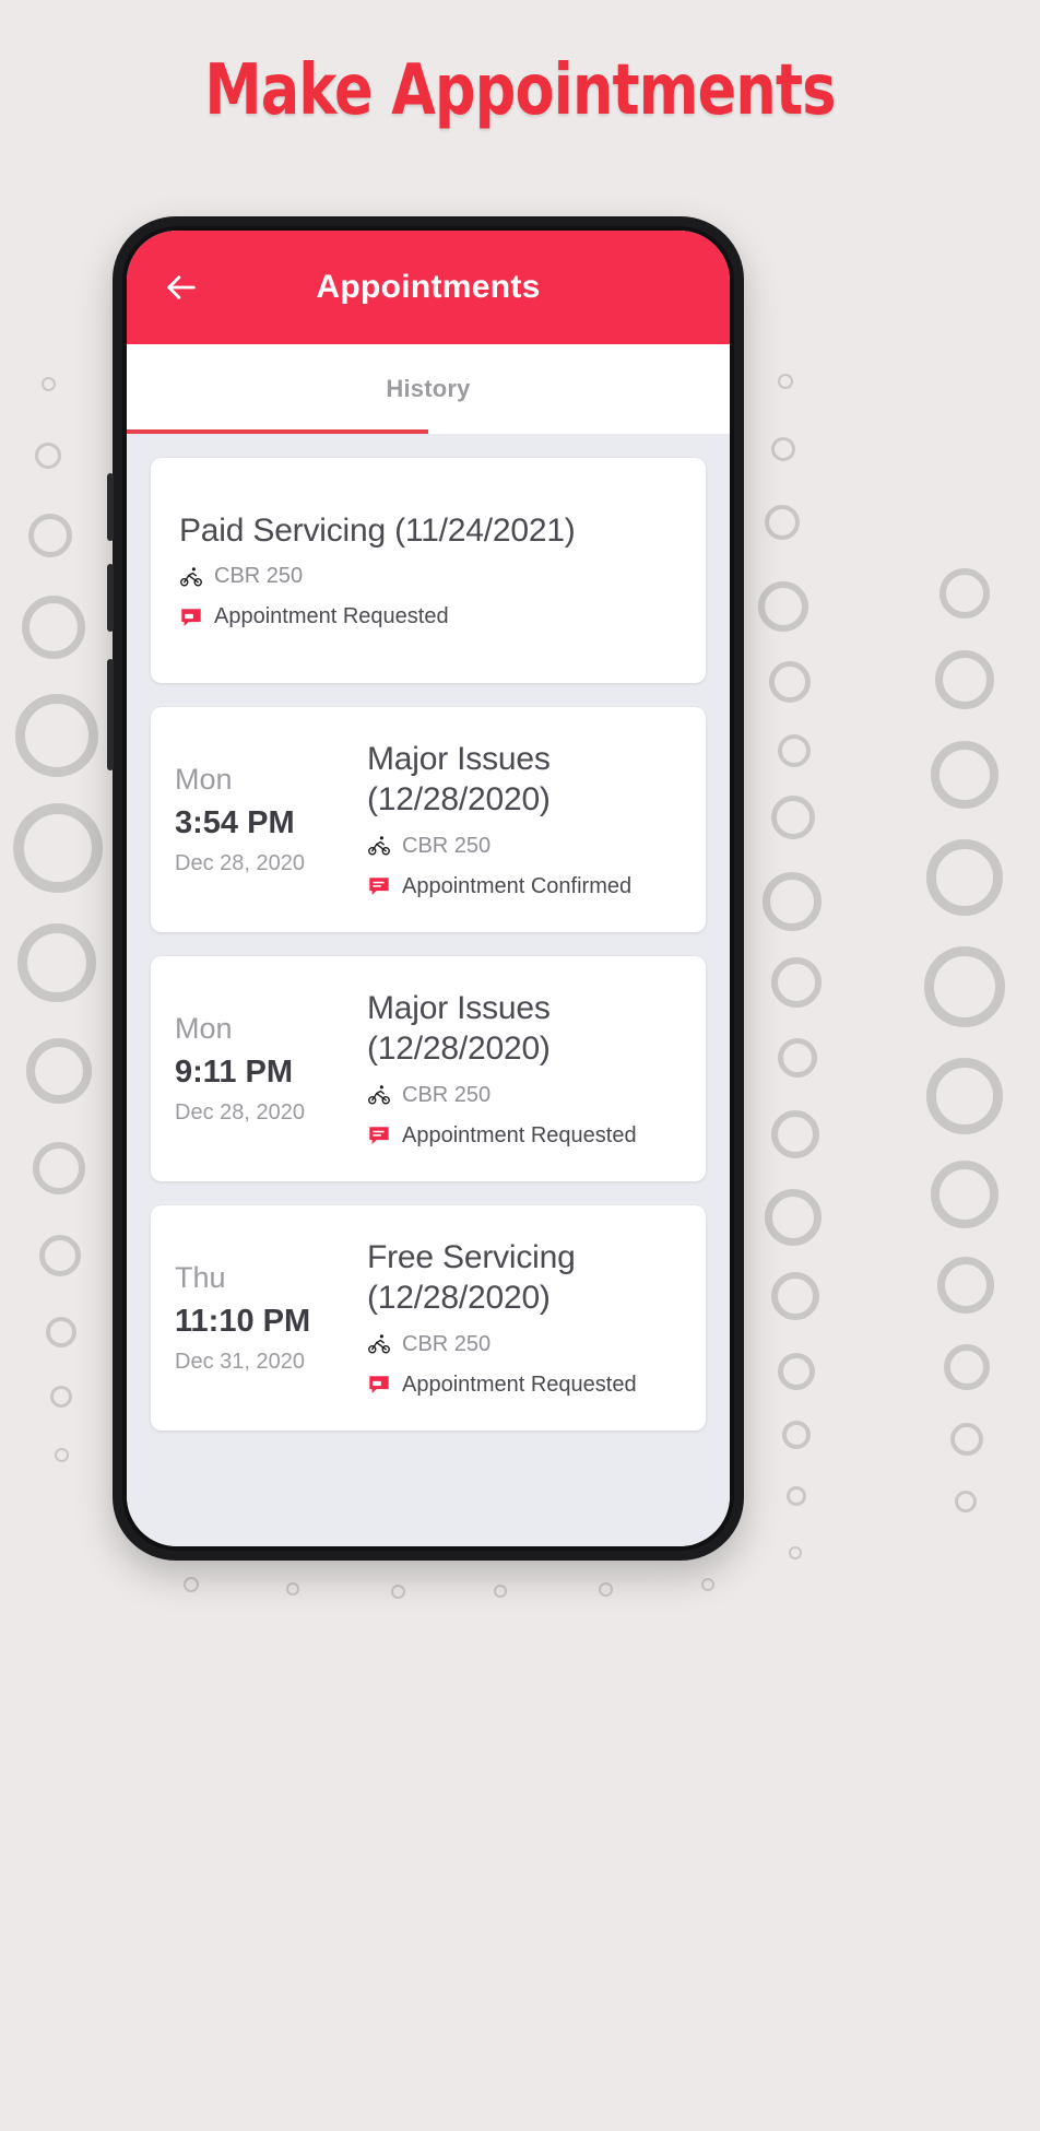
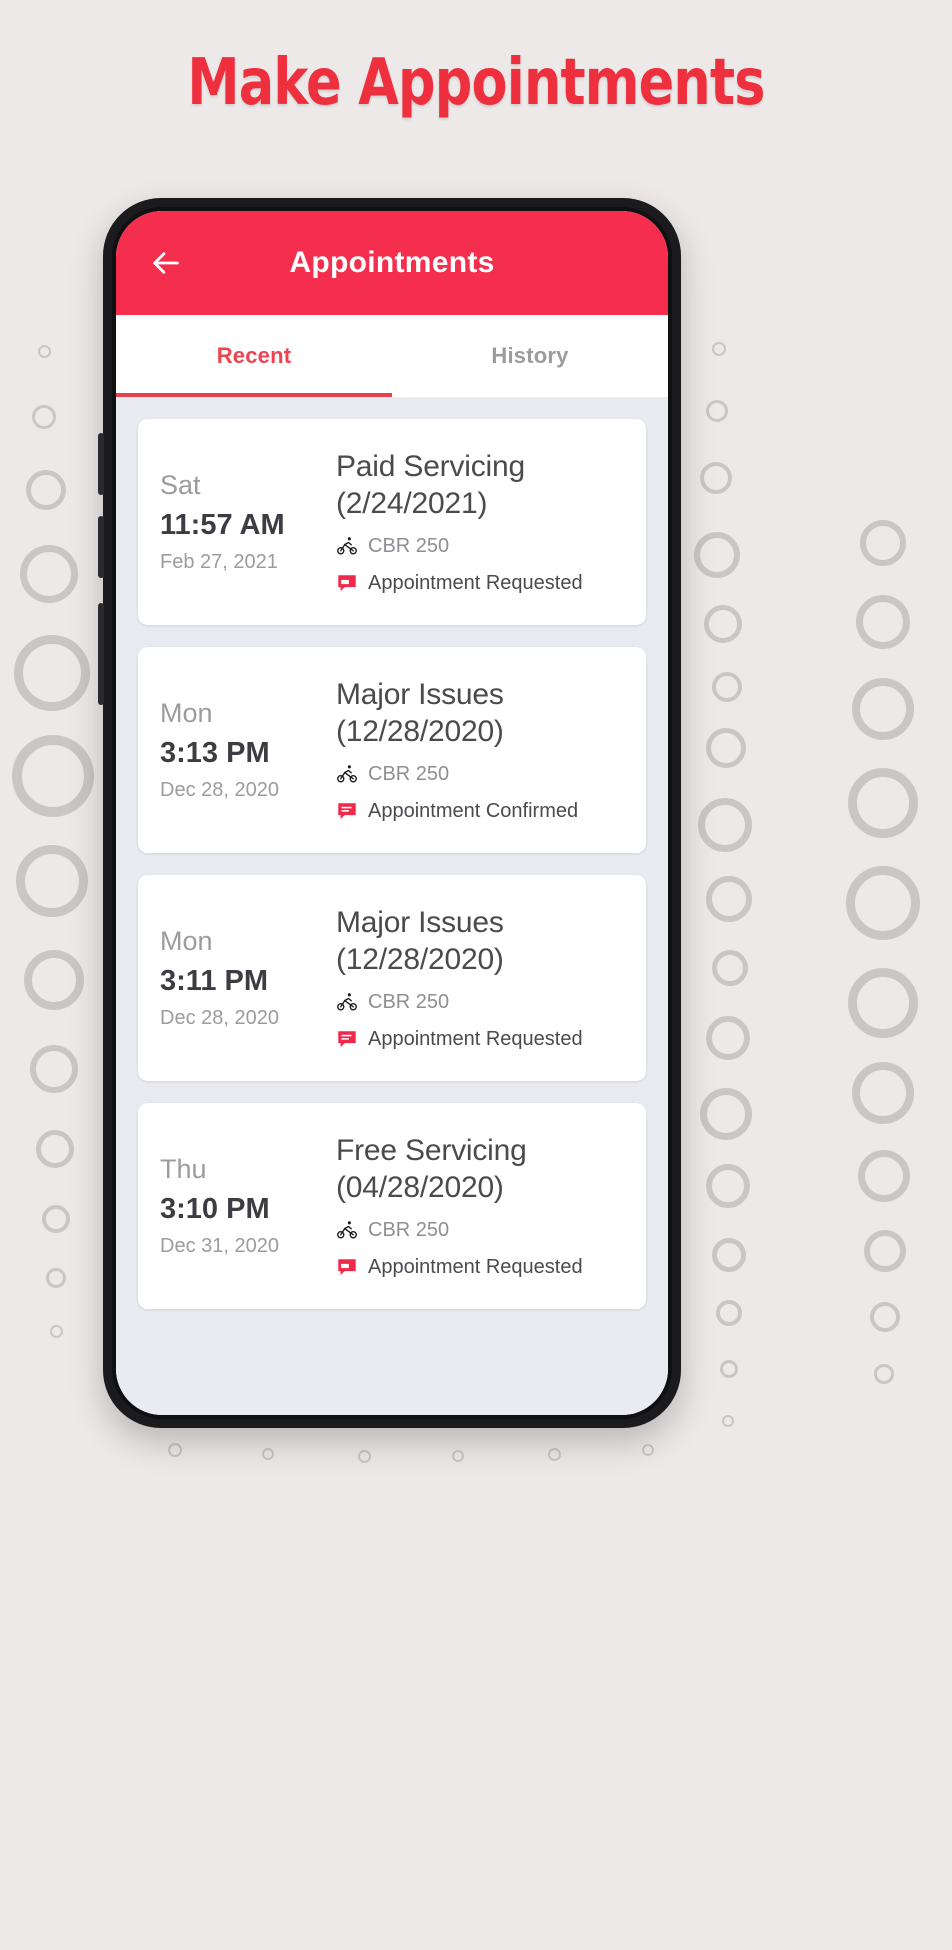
  Make Appointments
  Appointments
+ Recent
  History
+ Sat
+ 11:57 AM
+ Feb 27, 2021
- Paid Servicing (11/24/2021)
+ Paid Servicing (2/24/2021)
  CBR 250
  Appointment Requested
  Mon
- 3:54 PM
+ 3:13 PM
  Dec 28, 2020
  Major Issues (12/28/2020)
  CBR 250
  Appointment Confirmed
  Mon
- 9:11 PM
+ 3:11 PM
  Dec 28, 2020
  Major Issues (12/28/2020)
  CBR 250
  Appointment Requested
  Thu
- 11:10 PM
+ 3:10 PM
  Dec 31, 2020
- Free Servicing (12/28/2020)
+ Free Servicing (04/28/2020)
  CBR 250
  Appointment Requested
